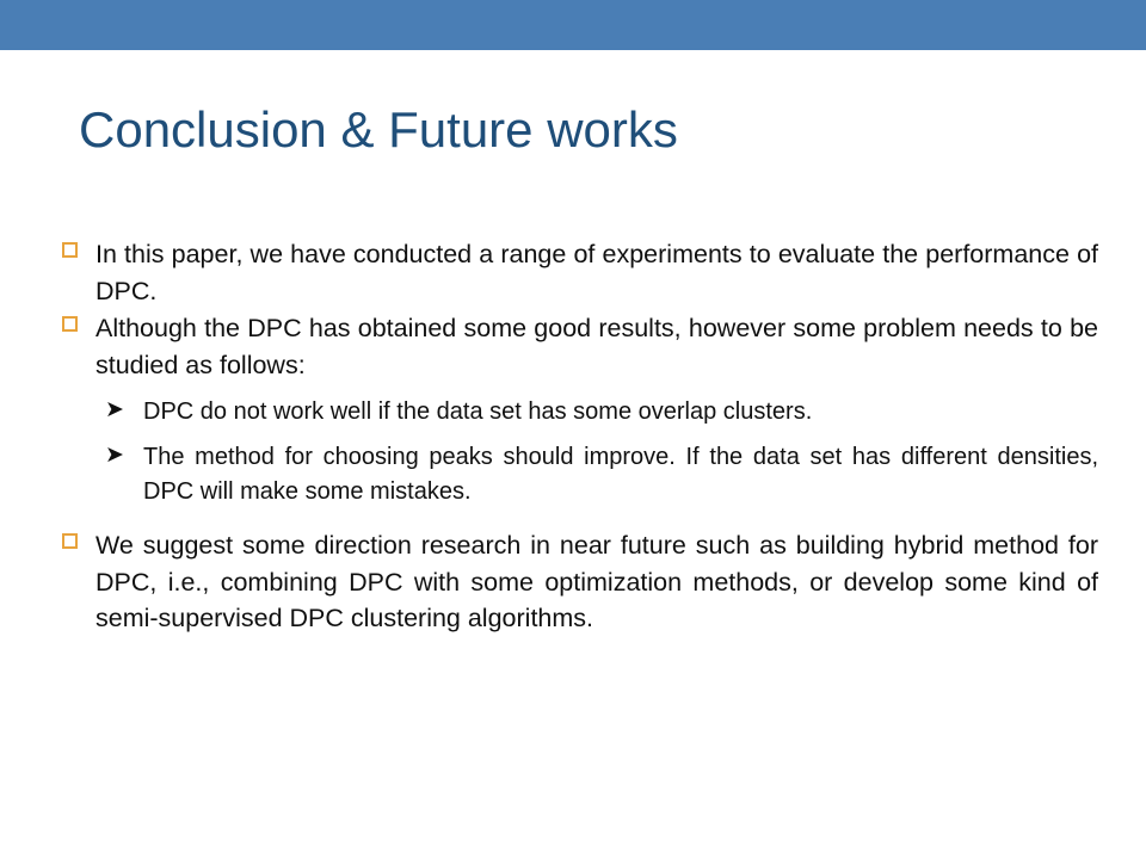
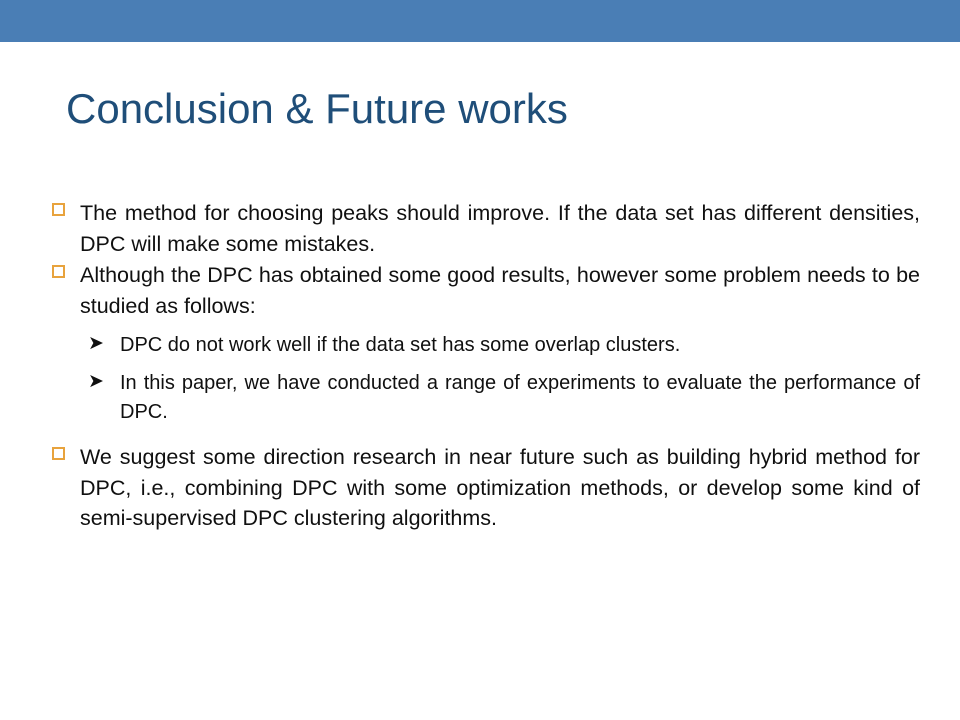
  Conclusion & Future works
- In this paper, we have conducted a range of experiments to evaluate the performance of DPC.
+ The method for choosing peaks should improve. If the data set has different densities, DPC will make some mistakes.
  Although the DPC has obtained some good results, however some problem needs to be studied as follows:
  ➤
  DPC do not work well if the data set has some overlap clusters.
  ➤
- The method for choosing peaks should improve. If the data set has different densities, DPC will make some mistakes.
+ In this paper, we have conducted a range of experiments to evaluate the performance of DPC.
  We suggest some direction research in near future such as building hybrid method for DPC, i.e., combining DPC with some optimization methods, or develop some kind of semi-supervised DPC clustering algorithms.
